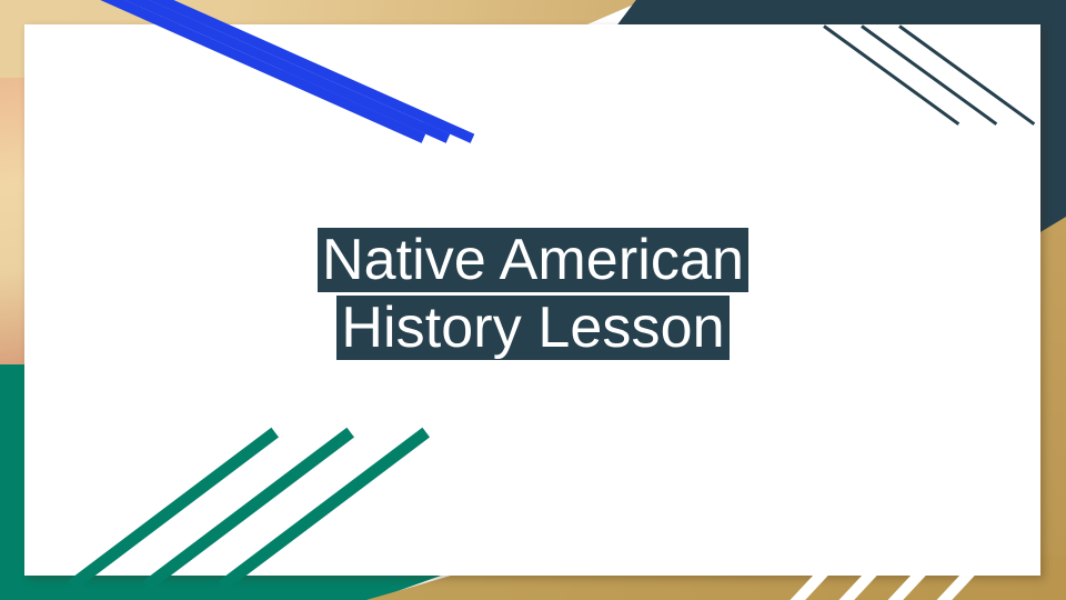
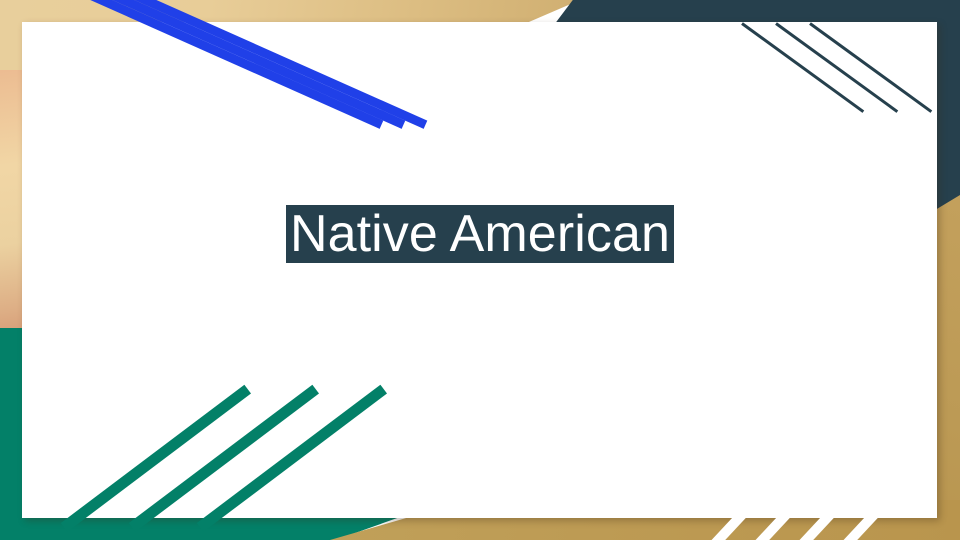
  Native American
- History Lesson
